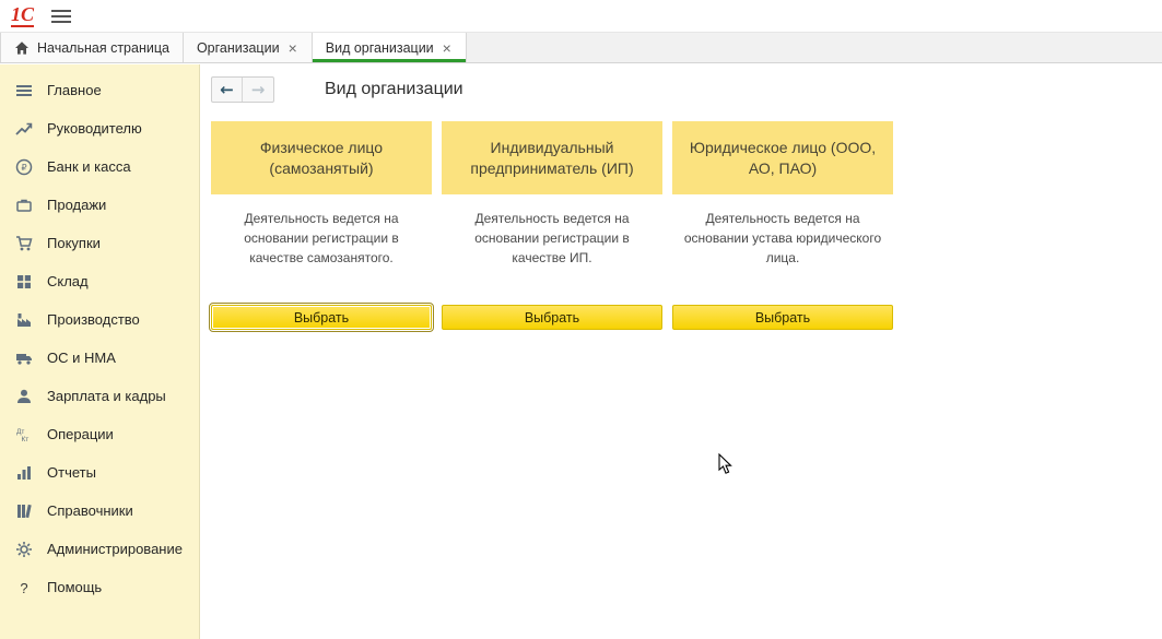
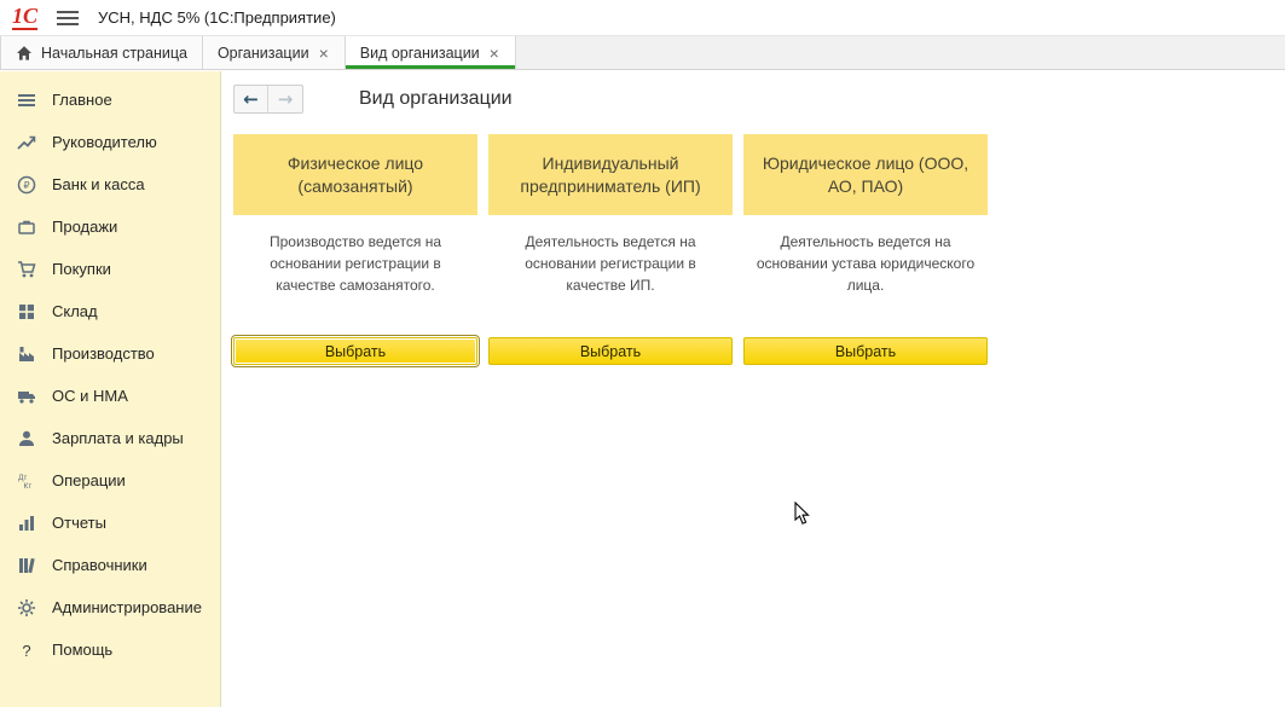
  1С
+ УСН, НДС 5% (1С:Предприятие)
  Начальная страница
  Организации
  ×
  Вид организации
  ×
  Главное
  Руководителю
  ₽
  Банк и касса
  Продажи
  Покупки
  Склад
  Производство
  ОС и НМА
  Зарплата и кадры
  Операции
  Отчеты
  Справочники
  Администрирование
  ?
  Помощь
  ←
  →
  Вид организации
  Физическое лицо (самозанятый)
- Деятельность ведется на основании регистрации в качестве самозанятого.
+ Производство ведется на основании регистрации в качестве самозанятого.
  Выбрать
  Индивидуальный предприниматель (ИП)
  Деятельность ведется на основании регистрации в качестве ИП.
  Выбрать
  Юридическое лицо (ООО, АО, ПАО)
  Деятельность ведется на основании устава юридического лица.
  Выбрать
